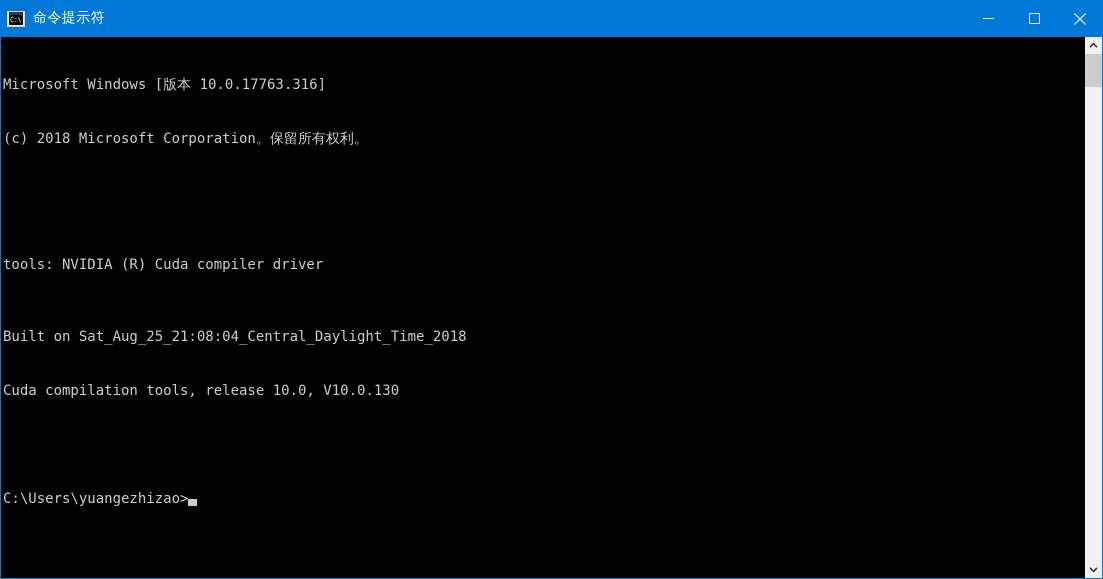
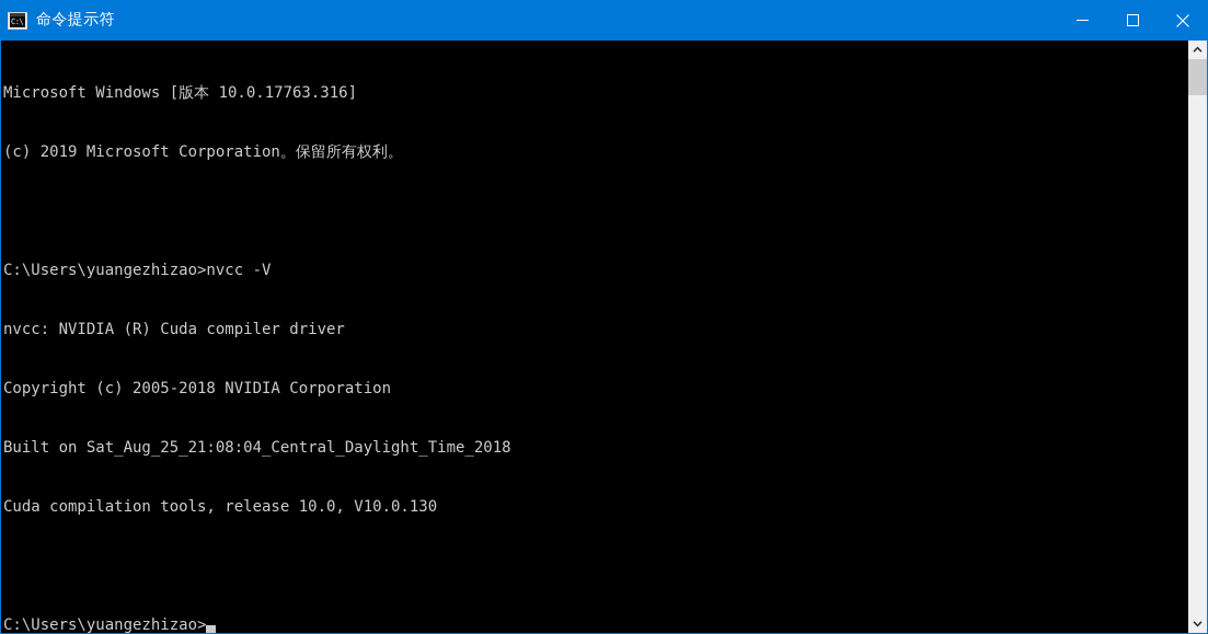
  C:\
  命令提示符
  Microsoft Windows [版本 10.0.17763.316]
- (c) 2018 Microsoft Corporation。保留所有权利。
+ (c) 2019 Microsoft Corporation。保留所有权利。
+ C:\Users\yuangezhizao>nvcc -V
- tools: NVIDIA (R) Cuda compiler driver
+ nvcc: NVIDIA (R) Cuda compiler driver
+ Copyright (c) 2005-2018 NVIDIA Corporation
  Built on Sat_Aug_25_21:08:04_Central_Daylight_Time_2018
  Cuda compilation tools, release 10.0, V10.0.130
  C:\Users\yuangezhizao>
